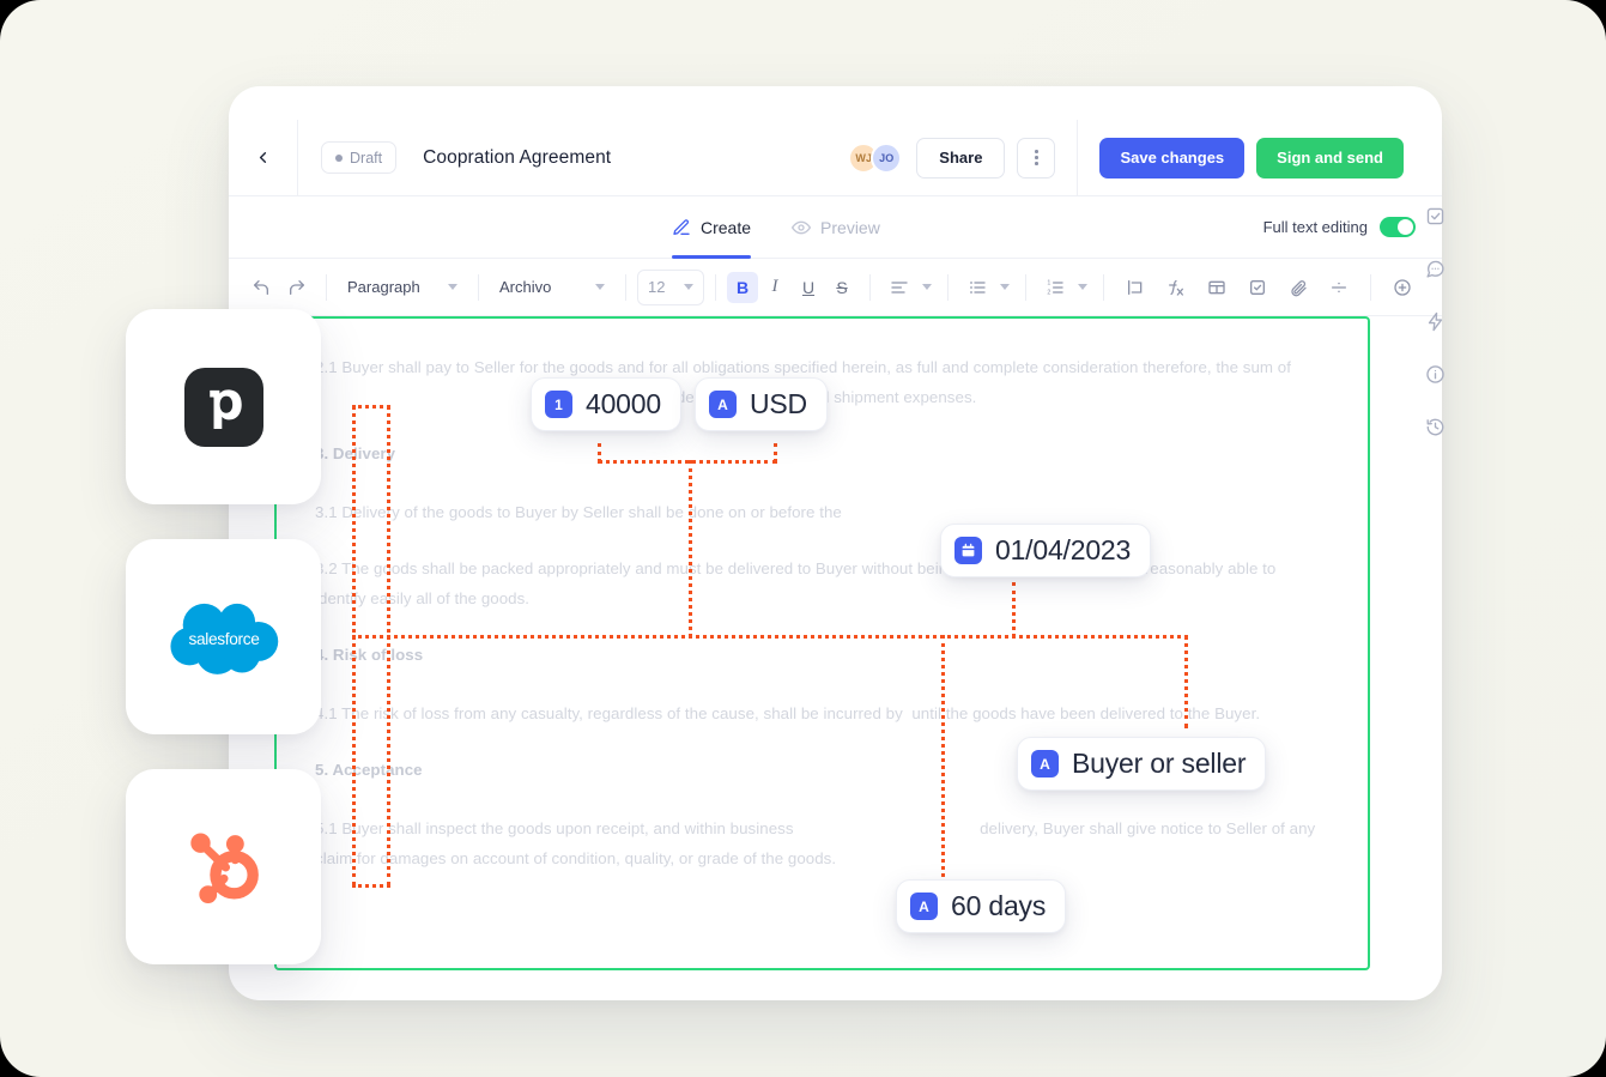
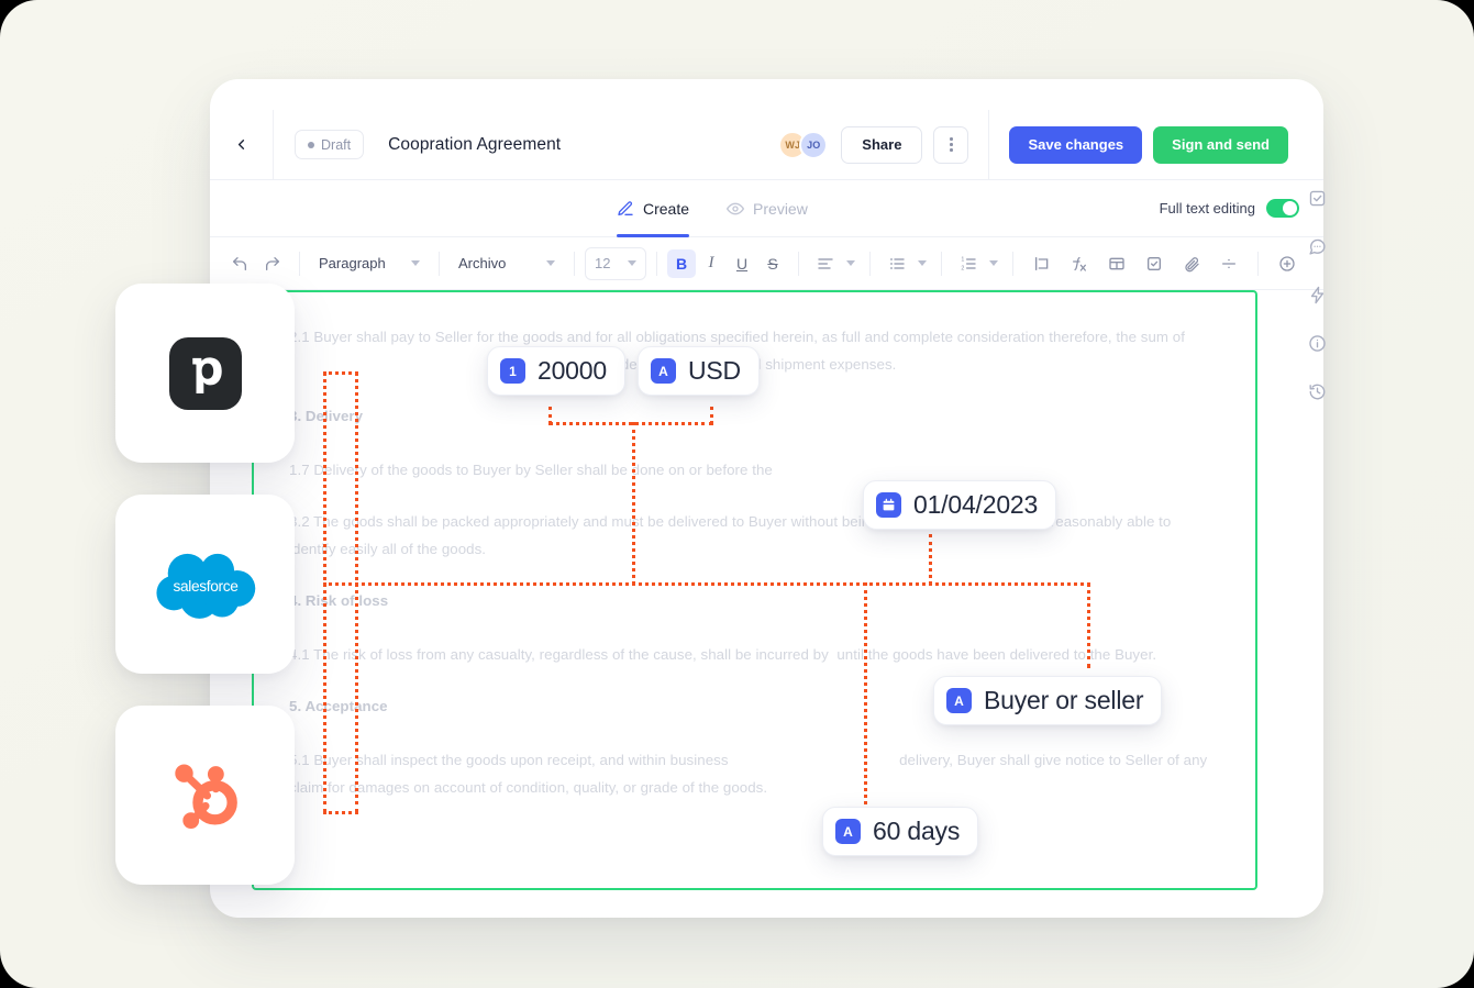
  Draft
  Coopration Agreement
  WJ
  JO
  Share
  Save changes
  Sign and send
  Create
  Preview
  Full text editing
  Paragraph
  Archivo
  12
  B
  I
  U
  S
  .1 Buyer shall pay to Seller for the goods and for all obligations specified herein, as full and complete consideration therefore, the sum of e shipment expenses.
  . Delivery
- 3.1 Delivery of the goods to Buyer by Seller shall be done on or before the
+ 1.7 Delivery of the goods to Buyer by Seller shall be done on or before the
  .2 The goods shall be packed appropriately and must be delivered to Buyer without beieasonably able to dentify easily all of the goods.
  . Risk of loss
  .1 The risk of loss from any casualty, regardless of the cause, shall be incurred by until the goods have been delivered to the Buyer.
  5. Acceptance
  .1 Buyer shall inspect the goods upon receipt, and within business delivery, Buyer shall give notice to Seller of any laim for damages on account of condition, quality, or grade of the goods.
  1
- 40000
+ 20000
  A
  USD
  01/04/2023
  A
  Buyer or seller
  A
  60 days
  salesforce
